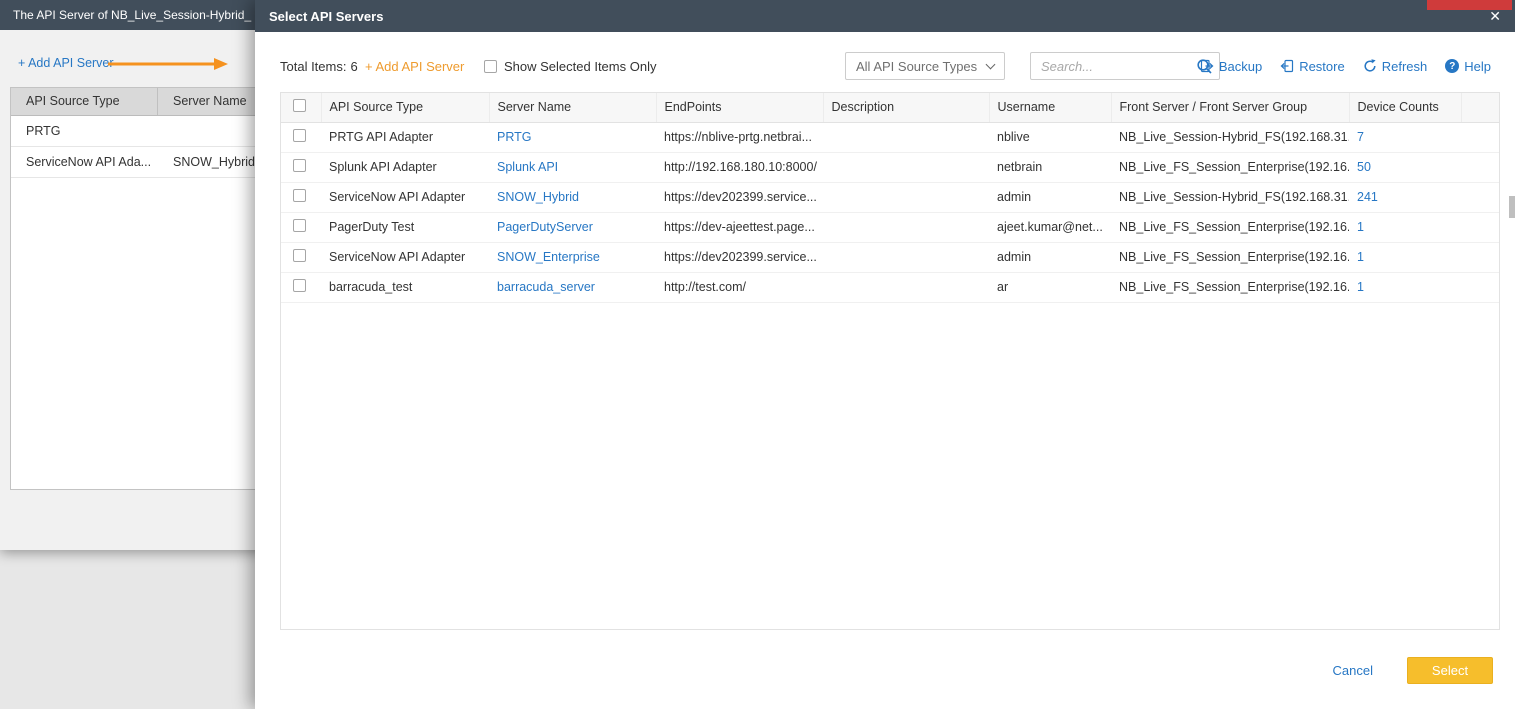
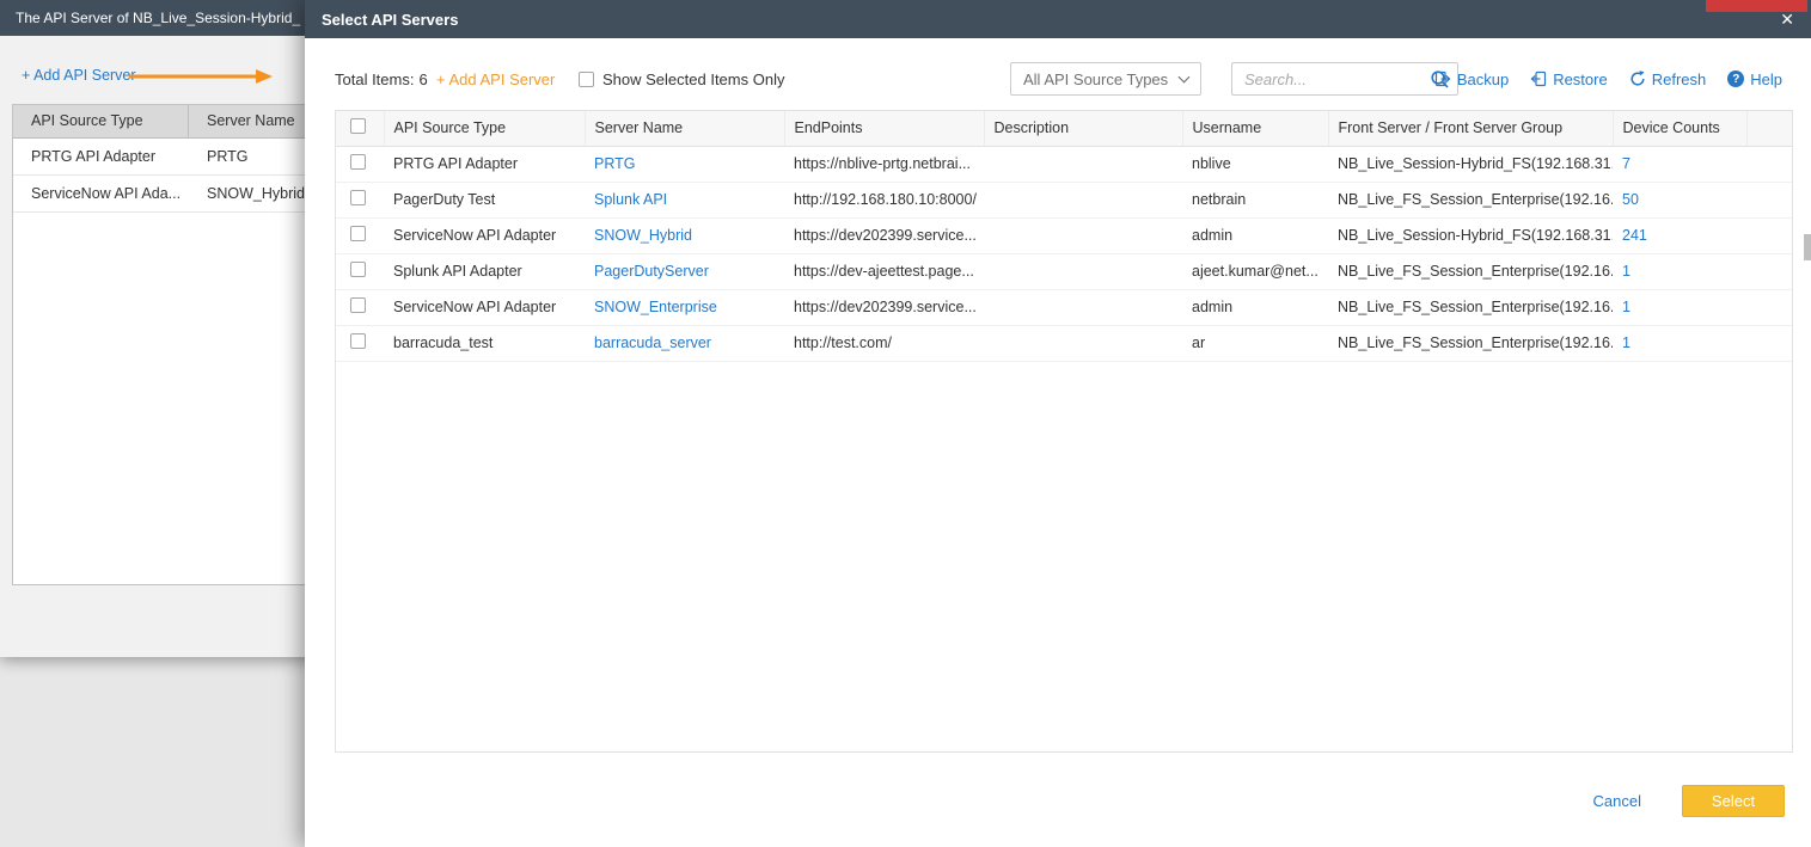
  The API Server of NB_Live_Session-Hybrid_
  + Add API Serve
  API Source Type
  Server Name
+ PRTG API Adapter
  PRTG
  ServiceNow API Ada...
  SNOW_Hybrid
  Select API Servers
  ✕
  Total Items:
  6
  + Add API Server
  Show Selected Items Only
  All API Source Types
  Search...
  Backup
  Restore
  Refresh
  ?
  Help
  	API Source Type	Server Name	EndPoints	Description	Username	Front Server / Front Server Group	Device Counts
  	PRTG API Adapter	PRTG	https://nblive-prtg.netbrai...		nblive	NB_Live_Session-Hybrid_FS(192.168.31	7
- 	Splunk API Adapter	Splunk API	http://192.168.180.10:8000/		netbrain	NB_Live_FS_Session_Enterprise(192.16.	50
+ 	PagerDuty Test	Splunk API	http://192.168.180.10:8000/		netbrain	NB_Live_FS_Session_Enterprise(192.16.	50
  	ServiceNow API Adapter	SNOW_Hybrid	https://dev202399.service...		admin	NB_Live_Session-Hybrid_FS(192.168.31	241
- 	PagerDuty Test	PagerDutyServer	https://dev-ajeettest.page...		ajeet.kumar@net...	NB_Live_FS_Session_Enterprise(192.16.	1
+ 	Splunk API Adapter	PagerDutyServer	https://dev-ajeettest.page...		ajeet.kumar@net...	NB_Live_FS_Session_Enterprise(192.16.	1
  	ServiceNow API Adapter	SNOW_Enterprise	https://dev202399.service...		admin	NB_Live_FS_Session_Enterprise(192.16.	1
  	barracuda_test	barracuda_server	http://test.com/		ar	NB_Live_FS_Session_Enterprise(192.16.	1
  Cancel
  Select
